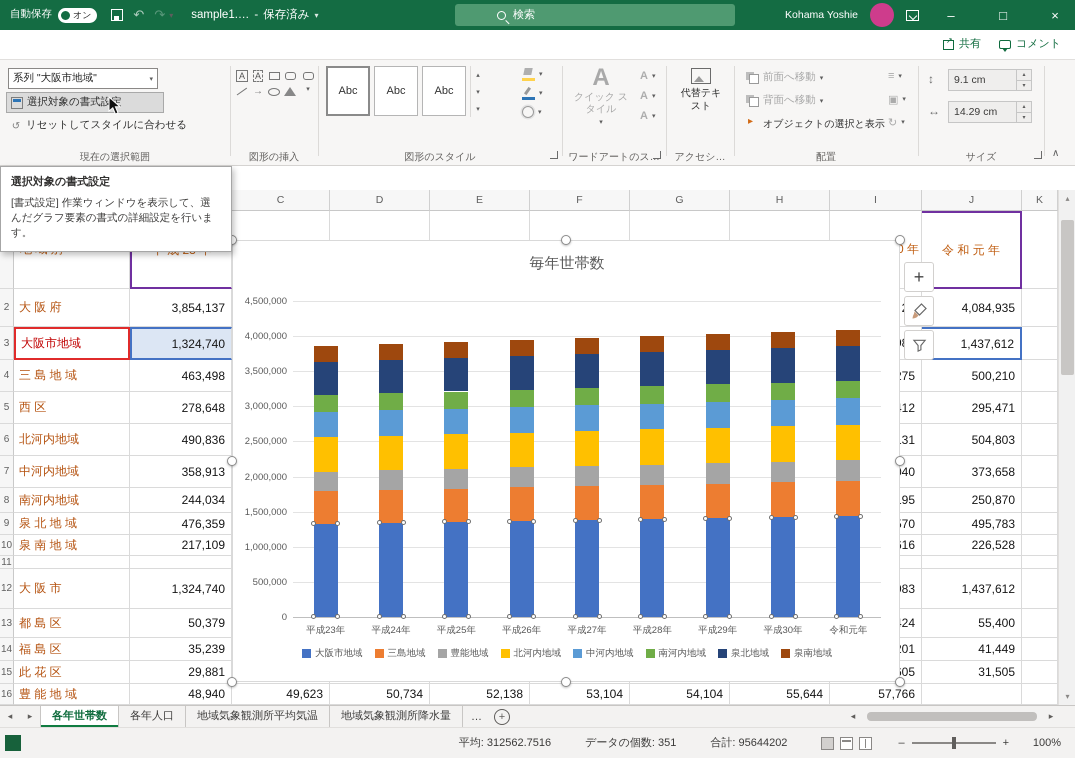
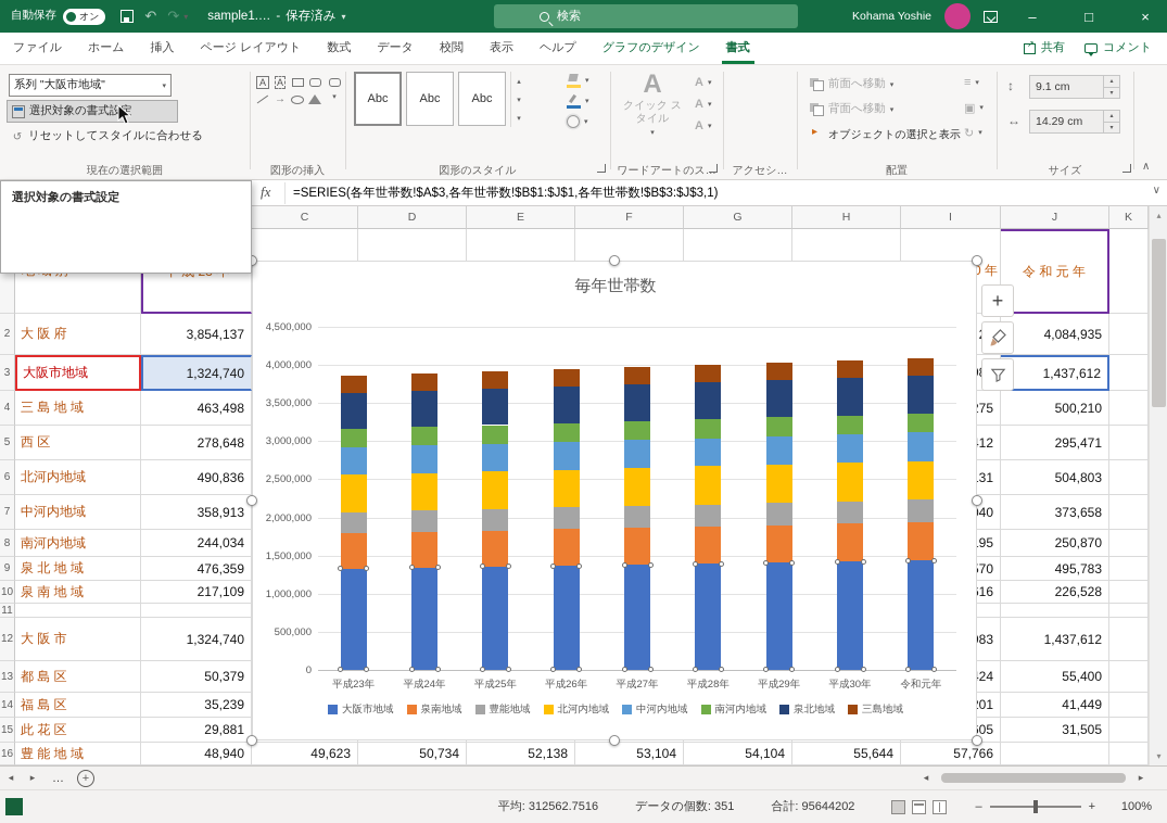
  自動保存
  オン
  ↶
  ↷
  ▾
  sample1.…
  -
  保存済み
  ▾
  検索
  Kohama Yoshie
  –
  □
  ×
+ ファイル
+ ホーム
+ 挿入
+ ページ レイアウト
+ 数式
+ データ
+ 校閲
+ 表示
+ ヘルプ
+ グラフのデザイン
+ 書式
  共有
  コメント
  系列 "大阪市地域"
  選択対象の書式設定
  ↺
  リセットしてスタイルに合わせる
  現在の選択範囲
  A
  A
  →
  図形の挿入
  Abc
  Abc
  Abc
  図形のスタイル
  A
  クイック スタイル
  A
  A
  A
  ワードアートのス…
- 代替テキスト
  アクセシ…
  前面へ移動
  背面へ移動
  オブジェクトの選択と表示
  ≡
  ▣
  ↻
  配置
  ↕
  9.1 cm
  ↔
  14.29 cm
  サイズ
  ∧
+ fx
+ =SERIES(各年世帯数!$A$3,各年世帯数!$B$1:$J$1,各年世帯数!$B$3:$J$3,1)
+ ∨
  C
  D
  E
  F
  G
  H
  I
  J
  K
  令 和 元 年
  2
  大 阪 府
  3,854,137
  4,084,935
  3
  大阪市地域
  1,324,740
  1,437,612
  4
  三 島 地 域
  463,498
  500,210
  5
  西 区
  278,648
  295,471
  6
  北河内地域
  490,836
  504,803
  7
  中河内地域
  358,913
  373,658
  8
  南河内地域
  244,034
  250,870
  9
  泉 北 地 域
  476,359
  495,783
  10
  泉 南 地 域
  217,109
  226,528
  11
  12
  大 阪 市
  1,324,740
  1,437,612
  13
  都 島 区
  50,379
  55,400
  14
  福 島 区
  35,239
  41,449
  15
  此 花 区
  29,881
  31,505
  16
  豊 能 地 域
  48,940
  49,623
  50,734
  52,138
  53,104
  54,104
  55,644
  57,766
  ▴
  ▾
  毎年世帯数
  大阪市地域
- 三島地域
+ 泉南地域
  豊能地域
  北河内地域
  中河内地域
  南河内地域
  泉北地域
- 泉南地域
+ 三島地域
  0
  500,000
  1,000,000
  1,500,000
  2,000,000
  2,500,000
  3,000,000
  3,500,000
  4,000,000
  4,500,000
  平成23年
  平成24年
  平成25年
  平成26年
  平成27年
  平成28年
  平成29年
  平成30年
  令和元年
  +
  選択対象の書式設定
- [書式設定] 作業ウィンドウを表示して、選んだグラフ要素の書式の詳細設定を行います。
  ◂
  ▸
- 各年世帯数
- 各年人口
- 地域気象観測所平均気温
- 地域気象観測所降水量
  …
  +
  ◂
  ▸
  平均: 312562.7516
  データの個数: 351
  合計: 95644202
  –
  +
  100%
